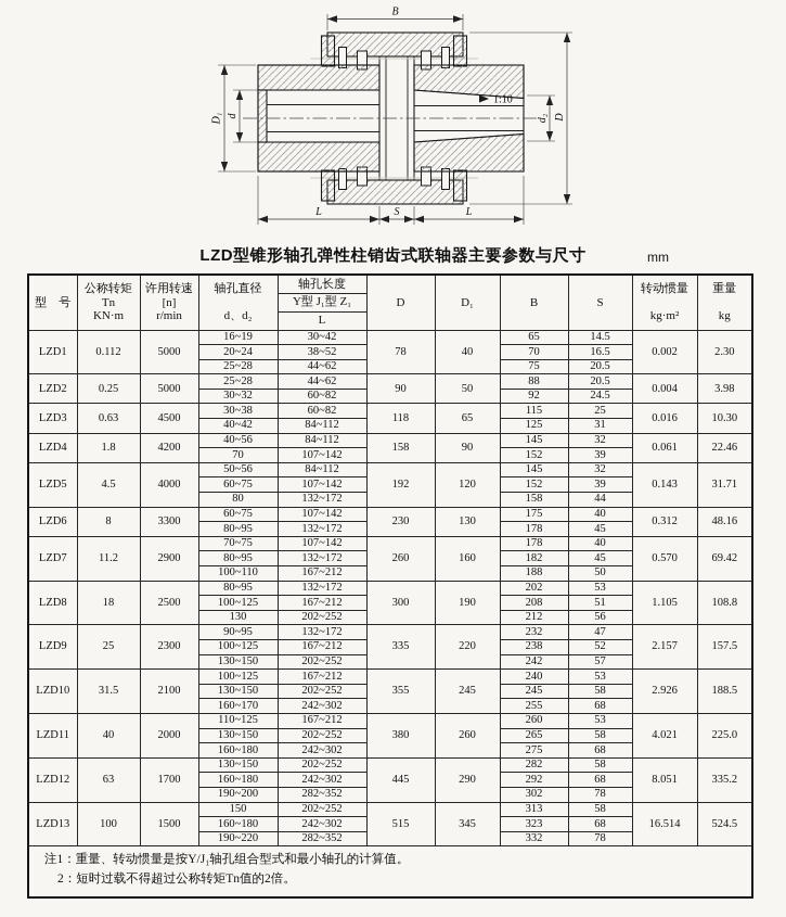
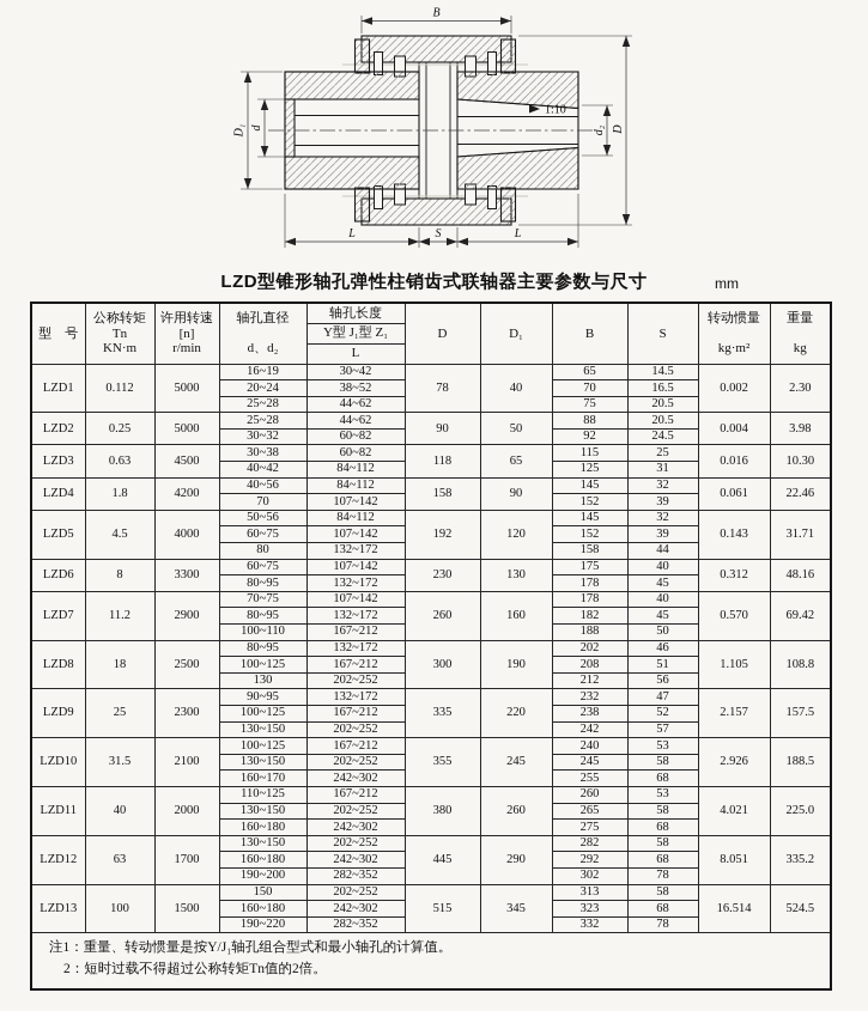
  1:10
  B
  L
  S
  L
  LZD型锥形轴孔弹性柱销齿式联轴器主要参数与尺寸
  mm
  型 号	公称转矩 Tn KN·m	许用转速 [n] r/min	轴孔直径 d、d₂	轴孔长度	D	D₁	B	S	转动惯量 kg·m²	重量 kg
  Y型 J₁型 Z₁
  L
  LZD1	0.112	5000	16~19	30~42	78	40	65	14.5	0.002	2.30
  20~24	38~52	70	16.5
  25~28	44~62	75	20.5
  LZD2	0.25	5000	25~28	44~62	90	50	88	20.5	0.004	3.98
  30~32	60~82	92	24.5
  LZD3	0.63	4500	30~38	60~82	118	65	115	25	0.016	10.30
  40~42	84~112	125	31
  LZD4	1.8	4200	40~56	84~112	158	90	145	32	0.061	22.46
  70	107~142	152	39
  LZD5	4.5	4000	50~56	84~112	192	120	145	32	0.143	31.71
  60~75	107~142	152	39
  80	132~172	158	44
  LZD6	8	3300	60~75	107~142	230	130	175	40	0.312	48.16
  80~95	132~172	178	45
  LZD7	11.2	2900	70~75	107~142	260	160	178	40	0.570	69.42
  80~95	132~172	182	45
  100~110	167~212	188	50
- LZD8	18	2500	80~95	132~172	300	190	202	53	1.105	108.8
+ LZD8	18	2500	80~95	132~172	300	190	202	46	1.105	108.8
  100~125	167~212	208	51
  130	202~252	212	56
  LZD9	25	2300	90~95	132~172	335	220	232	47	2.157	157.5
  100~125	167~212	238	52
  130~150	202~252	242	57
  LZD10	31.5	2100	100~125	167~212	355	245	240	53	2.926	188.5
  130~150	202~252	245	58
  160~170	242~302	255	68
  LZD11	40	2000	110~125	167~212	380	260	260	53	4.021	225.0
  130~150	202~252	265	58
  160~180	242~302	275	68
  LZD12	63	1700	130~150	202~252	445	290	282	58	8.051	335.2
  160~180	242~302	292	68
  190~200	282~352	302	78
  LZD13	100	1500	150	202~252	515	345	313	58	16.514	524.5
  160~180	242~302	323	68
  190~220	282~352	332	78
  注1：重量、转动惯量是按Y/J₁轴孔组合型式和最小轴孔的计算值。2：短时过载不得超过公称转矩Tn值的2倍。
